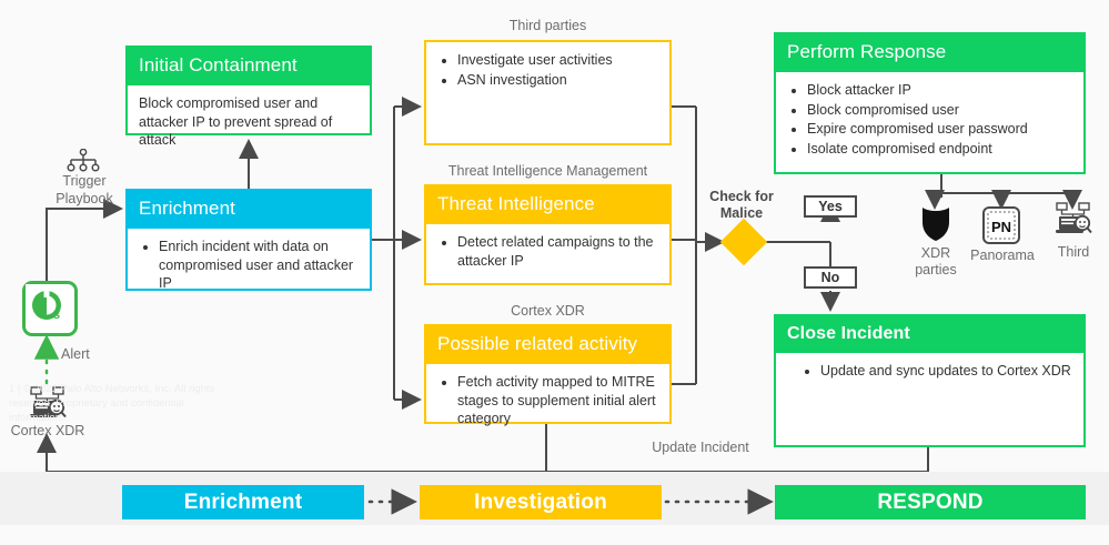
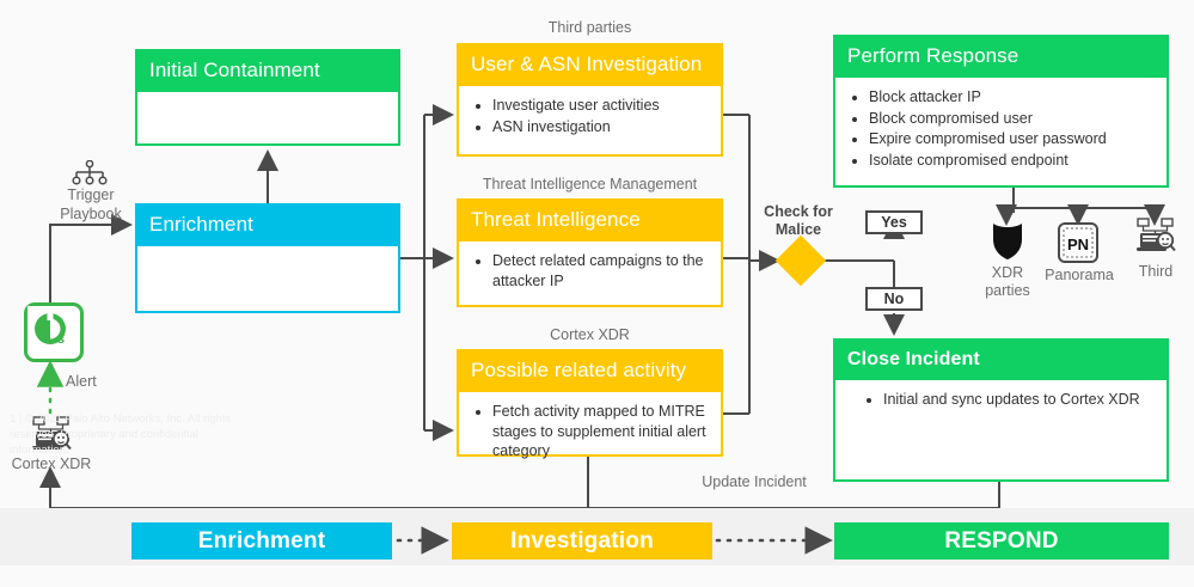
  Cortex XDR
  1 | © 2021 Palo Alto Networks, Inc. All rights reserved. Proprietary and confidential information.
  Alert
  s
  Trigger
  Playbook
  Initial Containment
- Block compromised user and attacker IP to prevent spread of attack
  Enrichment
- Enrich incident with data on compromised user and attacker IP
  Third parties
+ User & ASN Investigation
  Investigate user activities
  ASN investigation
  Threat Intelligence Management
  Threat Intelligence
  Detect related campaigns to the attacker IP
  Cortex XDR
  Possible related activity
  Fetch activity mapped to MITRE stages to supplement initial alert category
  Check for
  Malice
  Yes
  No
  Perform Response
  Block attacker IP
  Block compromised user
  Expire compromised user password
  Isolate compromised endpoint
  Close Incident
- Update and sync updates to Cortex XDR
+ Initial and sync updates to Cortex XDR
  XDR
  parties
  PN
  Panorama
  Third
  Update Incident
  Enrichment
  Investigation
  RESPOND
